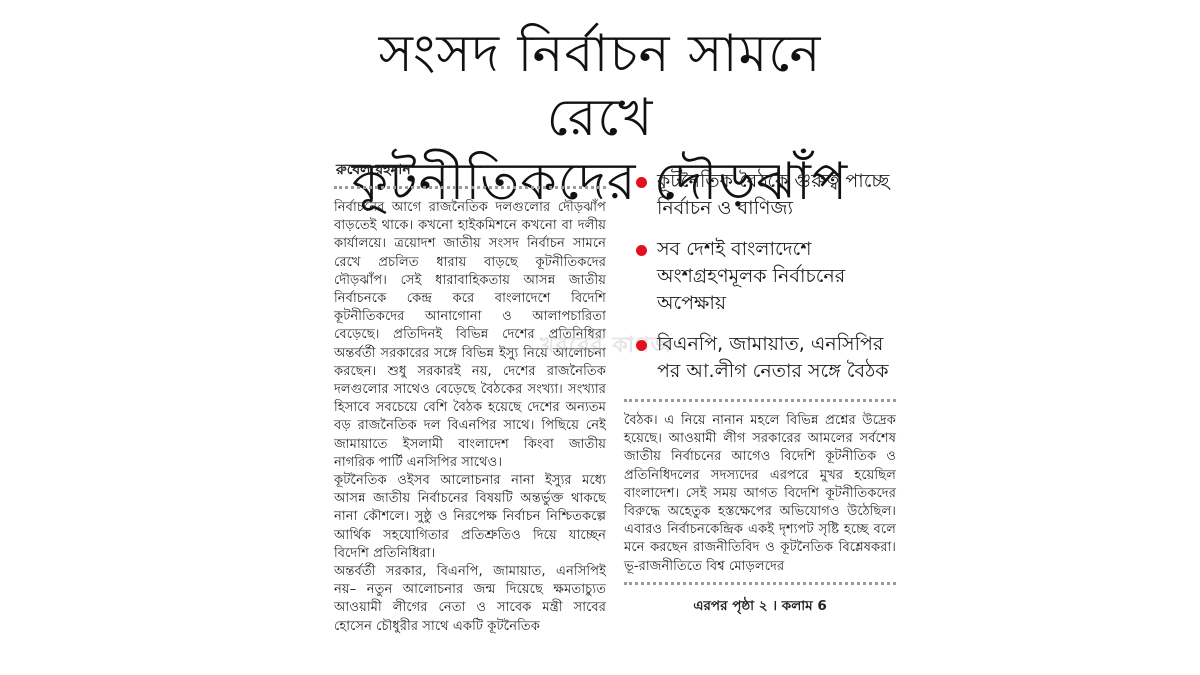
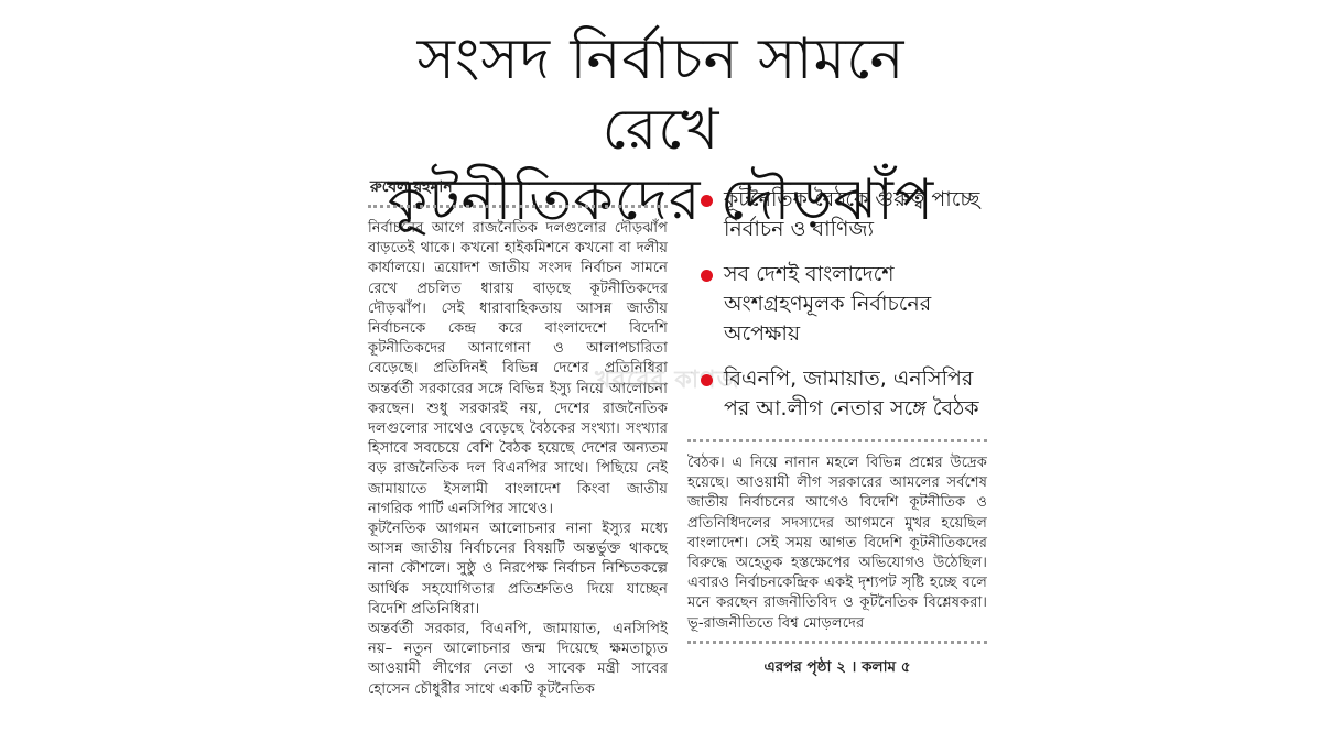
  সংসদ নির্বাচন সামনে রেখে
  কূটনীতিকদের দৌড়ঝাঁপ
  রুবেল রহমান
  নির্বাচনের আগে রাজনৈতিক দলগুলোর দৌড়ঝাঁপ বাড়তেই থাকে। কখনো হাইকমিশনে কখনো বা দলীয় কার্যালয়ে। ত্রয়োদশ জাতীয় সংসদ নির্বাচন সামনে রেখে প্রচলিত ধারায় বাড়ছে কূটনীতিকদের দৌড়ঝাঁপ। সেই ধারাবাহিকতায় আসন্ন জাতীয় নির্বাচনকে কেন্দ্র করে বাংলাদেশে বিদেশি কূটনীতিকদের আনাগোনা ও আলাপচারিতা বেড়েছে। প্রতিদিনই বিভিন্ন দেশের প্রতিনিধিরা অন্তর্বর্তী সরকারের সঙ্গে বিভিন্ন ইস্যু নিয়ে আলোচনা করছেন। শুধু সরকারই নয়, দেশের রাজনৈতিক দলগুলোর সাথেও বেড়েছে বৈঠকের সংখ্যা। সংখ্যার হিসাবে সবচেয়ে বেশি বৈঠক হয়েছে দেশের অন্যতম বড় রাজনৈতিক দল বিএনপির সাথে। পিছিয়ে নেই জামায়াতে ইসলামী বাংলাদেশ কিংবা জাতীয় নাগরিক পার্টি এনসিপির সাথেও।
- কূটনৈতিক ওইসব আলোচনার নানা ইস্যুর মধ্যে আসন্ন জাতীয় নির্বাচনের বিষয়টি অন্তর্ভুক্ত থাকছে নানা কৌশলে। সুষ্ঠু ও নিরপেক্ষ নির্বাচন নিশ্চিতকল্পে আর্থিক সহযোগিতার প্রতিশ্রুতিও দিয়ে যাচ্ছেন বিদেশি প্রতিনিধিরা।
+ কূটনৈতিক আগমন আলোচনার নানা ইস্যুর মধ্যে আসন্ন জাতীয় নির্বাচনের বিষয়টি অন্তর্ভুক্ত থাকছে নানা কৌশলে। সুষ্ঠু ও নিরপেক্ষ নির্বাচন নিশ্চিতকল্পে আর্থিক সহযোগিতার প্রতিশ্রুতিও দিয়ে যাচ্ছেন বিদেশি প্রতিনিধিরা।
  অন্তর্বর্তী সরকার, বিএনপি, জামায়াত, এনসিপিই নয়– নতুন আলোচনার জন্ম দিয়েছে ক্ষমতাচ্যুত আওয়ামী লীগের নেতা ও সাবেক মন্ত্রী সাবের হোসেন চৌধুরীর সাথে একটি কূটনৈতিক
  খবরের কাজ
  কূটনৈতিক বৈঠকে গুরুত্ব পাচ্ছে নির্বাচন ও বাণিজ্য
  সব দেশই বাংলাদেশে অংশগ্রহণমূলক নির্বাচনের অপেক্ষায়
  বিএনপি, জামায়াত, এনসিপির পর আ.লীগ নেতার সঙ্গে বৈঠক
- বৈঠক। এ নিয়ে নানান মহলে বিভিন্ন প্রশ্নের উদ্রেক হয়েছে। আওয়ামী লীগ সরকারের আমলের সর্বশেষ জাতীয় নির্বাচনের আগেও বিদেশি কূটনীতিক ও প্রতিনিধিদলের সদস্যদের এরপরে মুখর হয়েছিল বাংলাদেশ। সেই সময় আগত বিদেশি কূটনীতিকদের বিরুদ্ধে অহেতুক হস্তক্ষেপের অভিযোগও উঠেছিল। এবারও নির্বাচনকেন্দ্রিক একই দৃশ্যপট সৃষ্টি হচ্ছে বলে মনে করছেন রাজনীতিবিদ ও কূটনৈতিক বিশ্লেষকরা। ভূ-রাজনীতিতে বিশ্ব মোড়লদের
+ বৈঠক। এ নিয়ে নানান মহলে বিভিন্ন প্রশ্নের উদ্রেক হয়েছে। আওয়ামী লীগ সরকারের আমলের সর্বশেষ জাতীয় নির্বাচনের আগেও বিদেশি কূটনীতিক ও প্রতিনিধিদলের সদস্যদের আগমনে মুখর হয়েছিল বাংলাদেশ। সেই সময় আগত বিদেশি কূটনীতিকদের বিরুদ্ধে অহেতুক হস্তক্ষেপের অভিযোগও উঠেছিল। এবারও নির্বাচনকেন্দ্রিক একই দৃশ্যপট সৃষ্টি হচ্ছে বলে মনে করছেন রাজনীতিবিদ ও কূটনৈতিক বিশ্লেষকরা। ভূ-রাজনীতিতে বিশ্ব মোড়লদের
- এরপর পৃষ্ঠা ২ । কলাম 6
+ এরপর পৃষ্ঠা ২ । কলাম ৫
